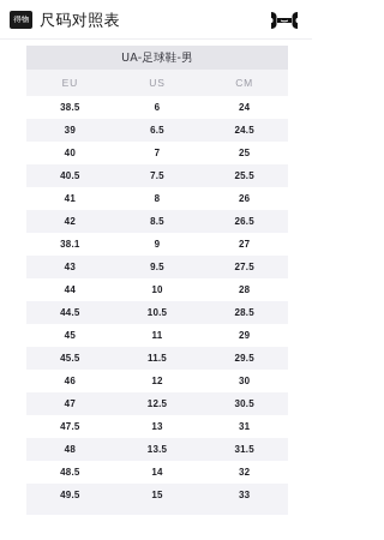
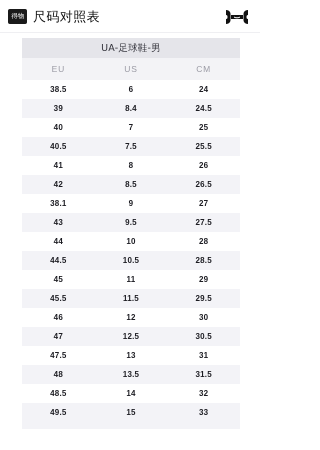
  尺码对照表
  UA-足球鞋-男
  EU	US	CM
  38.5	6	24
- 39	6.5	24.5
+ 39	8.4	24.5
  40	7	25
  40.5	7.5	25.5
  41	8	26
  42	8.5	26.5
  38.1	9	27
  43	9.5	27.5
  44	10	28
  44.5	10.5	28.5
  45	11	29
  45.5	11.5	29.5
  46	12	30
  47	12.5	30.5
  47.5	13	31
  48	13.5	31.5
  48.5	14	32
  49.5	15	33
